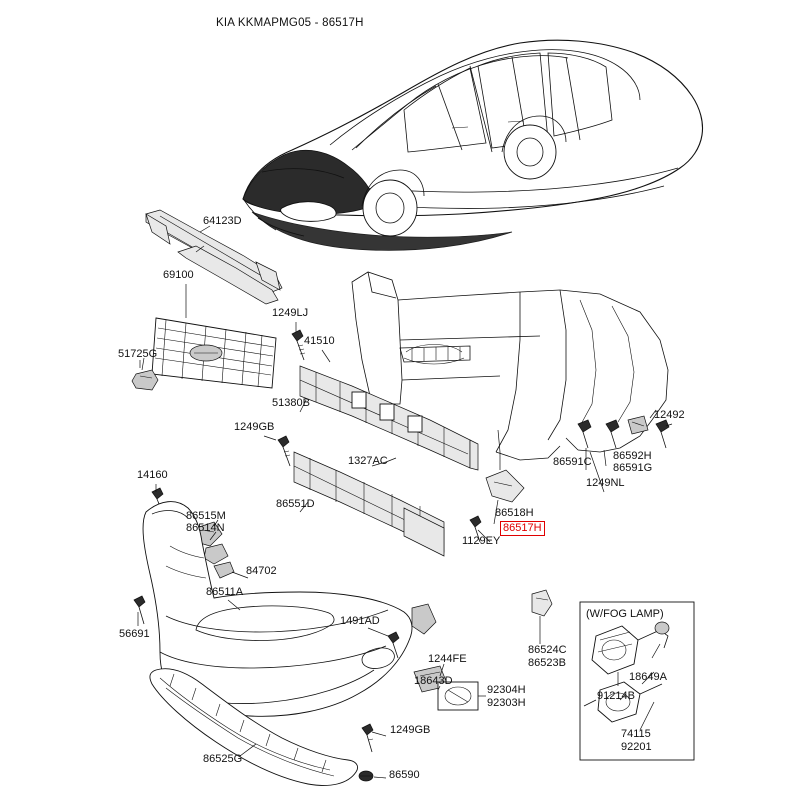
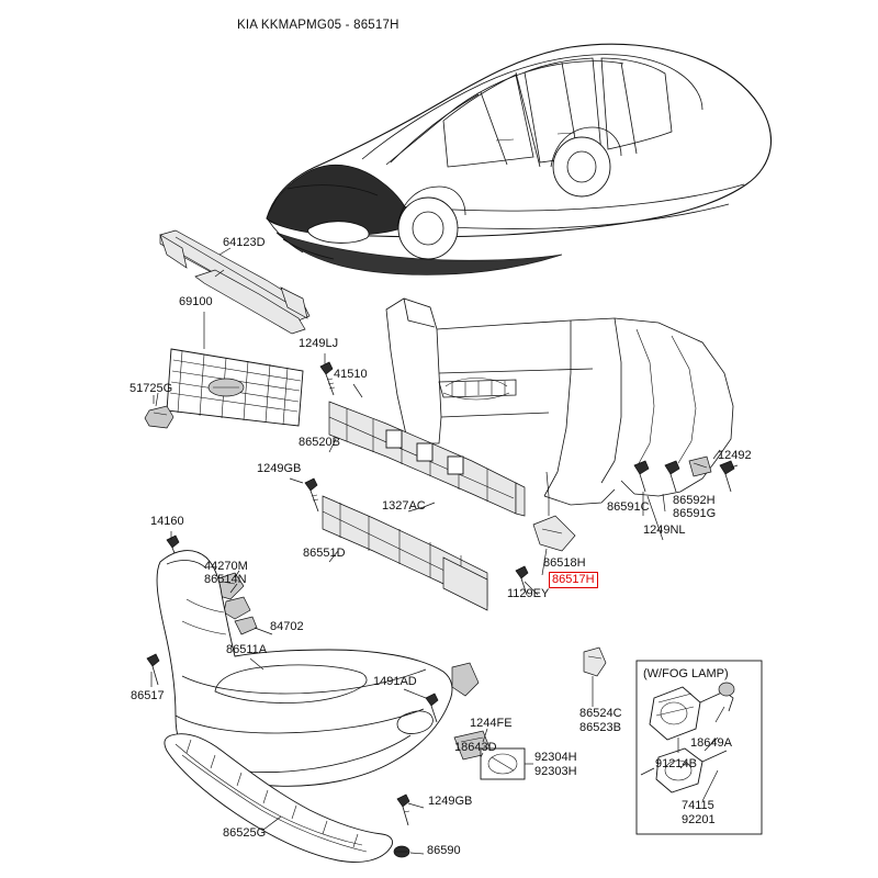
  KIA KKMAPMG05 - 86517H
  64123D
  69100
  1249LJ
  41510
  51725G
- 51380B
+ 86520B
  1249GB
  1327AC
  12492
  86591C
  86592H
  86591G
  1249NL
  14160
- 86515M
+ 44270M
  86514N
  86551D
  86518H
  86517H
  1129EY
  84702
  86511A
- 56691
+ 86517
  1491AD
  1244FE
  18643D
  92304H
  92303H
  86524C
  86523B
  18649A
  91214B
  74115
  92201
  1249GB
  86525G
  86590
  (W/FOG LAMP)
